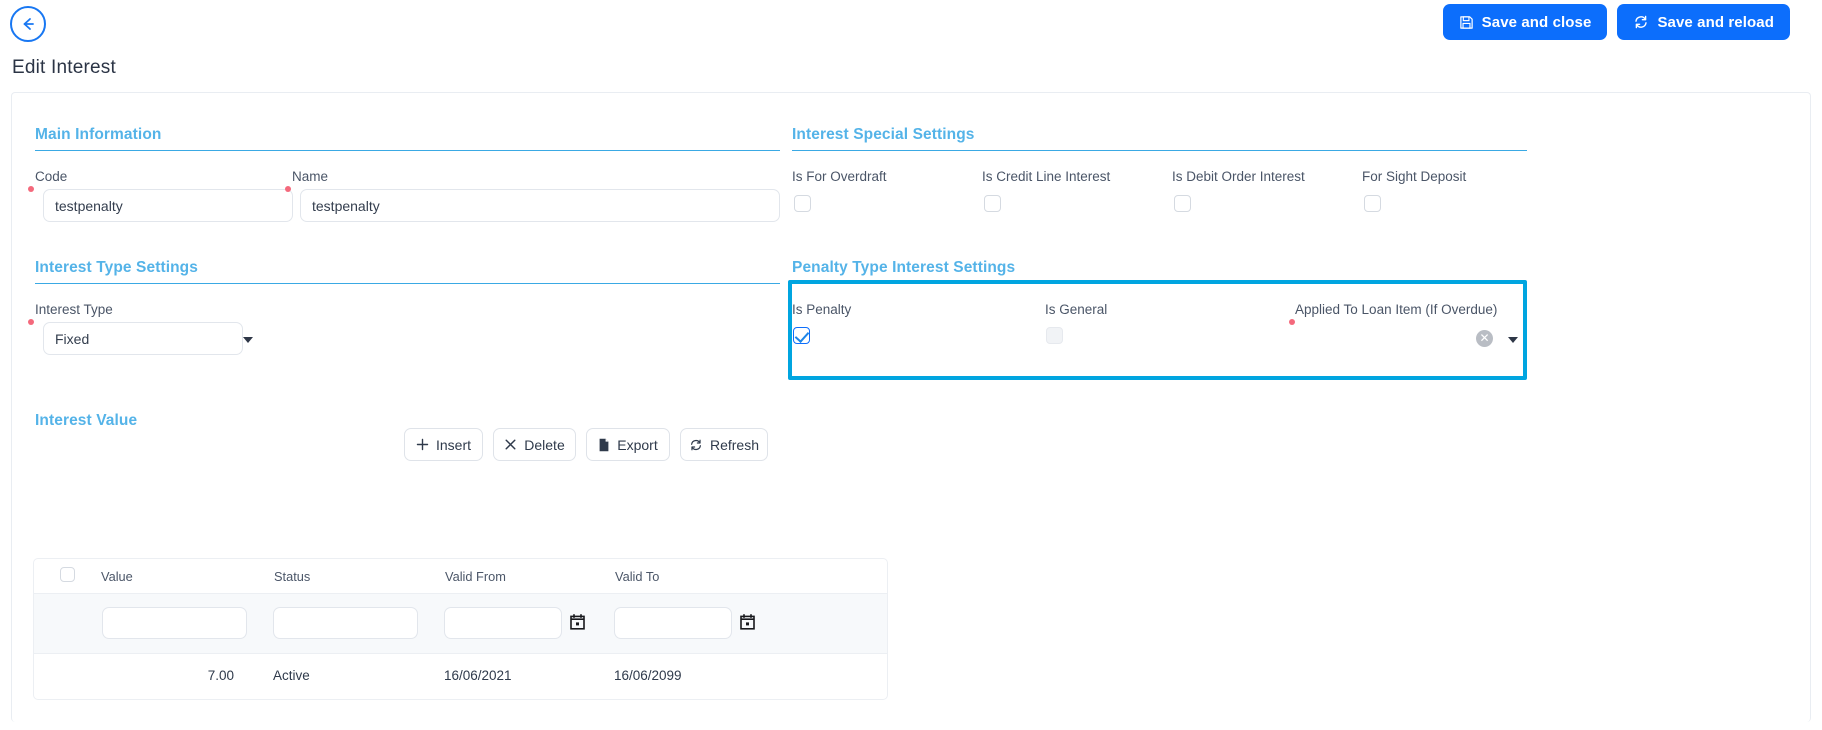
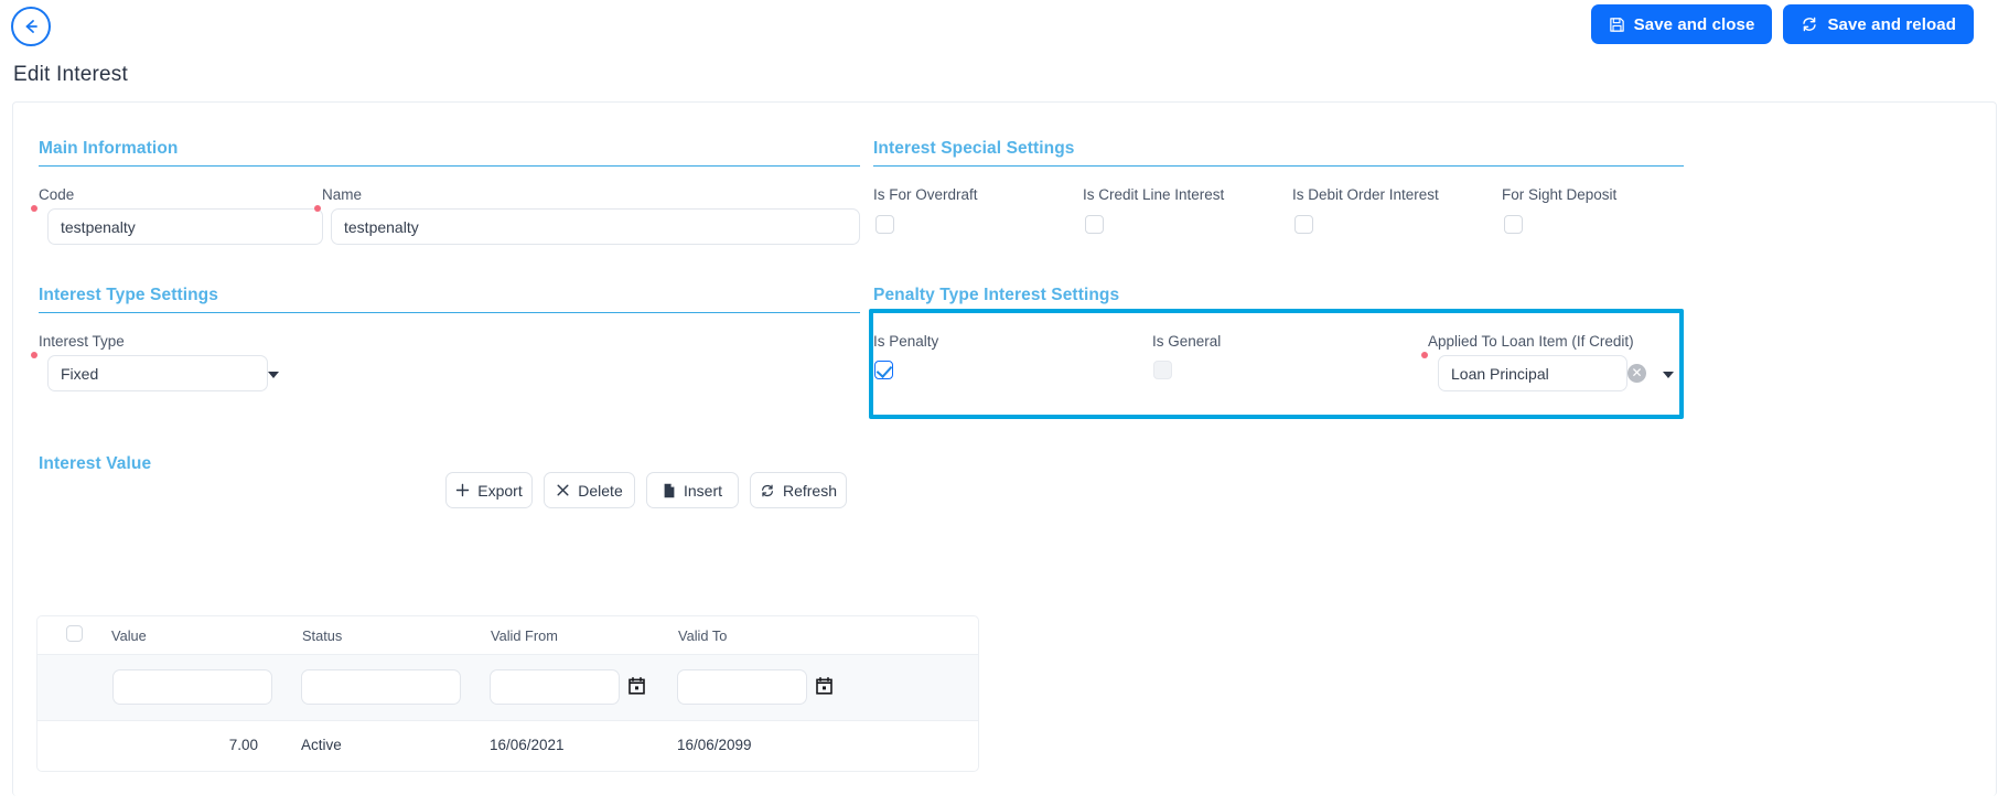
  Save and close
  Save and reload
  Edit Interest
  Main Information
  Code
  testpenalty
  Name
  testpenalty
  Interest Type Settings
  Interest Type
  Fixed
  Interest Value
- Insert
+ Export
  Delete
- Export
+ Insert
  Refresh
  Interest Special Settings
  Is For Overdraft
  Is Credit Line Interest
  Is Debit Order Interest
  For Sight Deposit
  Penalty Type Interest Settings
  Is Penalty
  Is General
- Applied To Loan Item (If Overdue)
+ Applied To Loan Item (If Credit)
+ Loan Principal
  ✕
  Value
  Status
  Valid From
  Valid To
  7.00
  Active
  16/06/2021
  16/06/2099
